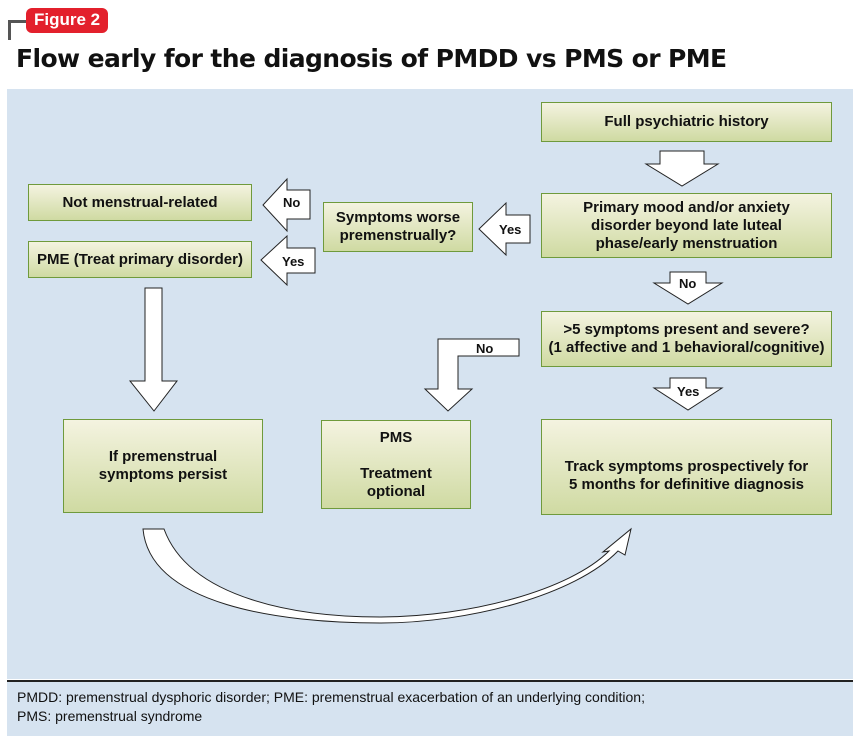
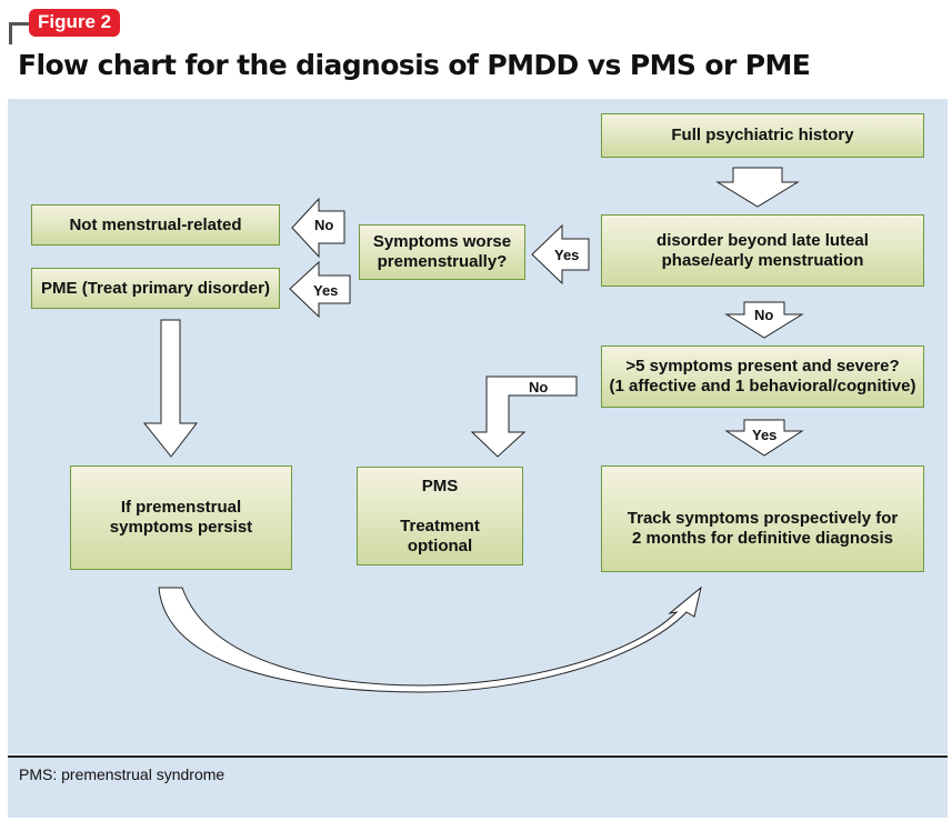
  Figure 2
- Flow early for the diagnosis of PMDD vs PMS or PME
+ Flow chart for the diagnosis of PMDD vs PMS or PME
  No
  Yes
  Yes
  No
  Yes
  No
  Full psychiatric history
- Primary mood and/or anxiety
  disorder beyond late luteal
  phase/early menstruation
  Symptoms worse
  premenstrually?
  Not menstrual-related
  PME (Treat primary disorder)
  >5 symptoms present and severe?
  (1 affective and 1 behavioral/cognitive)
  If premenstrual
  symptoms persist
  PMS
  Treatment
  optional
  Track symptoms prospectively for
- 5 months for definitive diagnosis
+ 2 months for definitive diagnosis
- PMDD: premenstrual dysphoric disorder; PME: premenstrual exacerbation of an underlying condition;
  PMS: premenstrual syndrome
